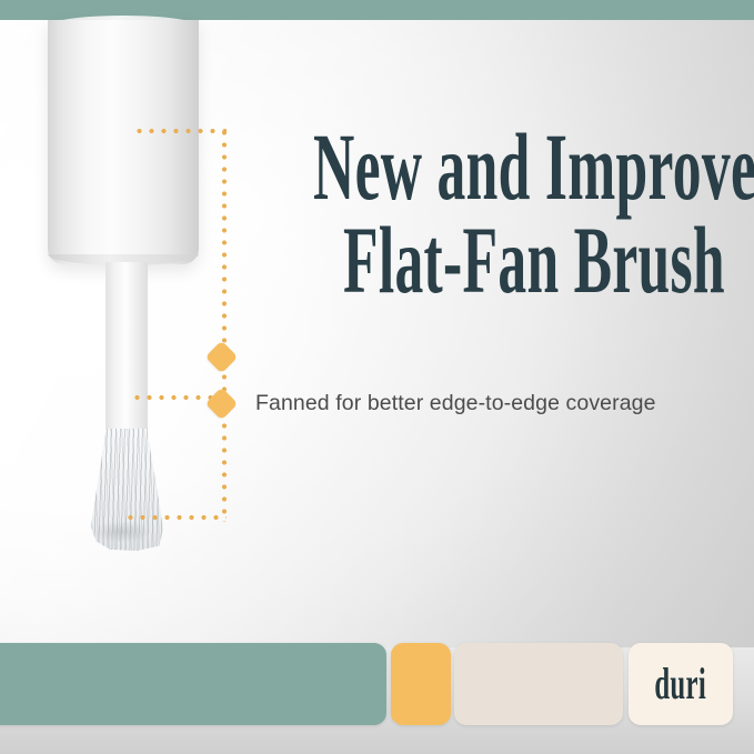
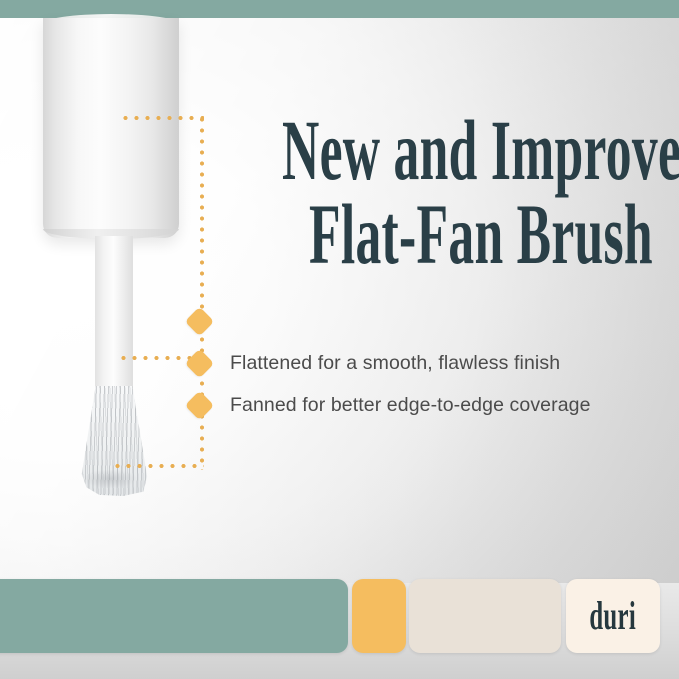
  New and Improve
  Flat-Fan Brush
+ Flattened for a smooth, flawless finish
  Fanned for better edge-to-edge coverage
  duri
